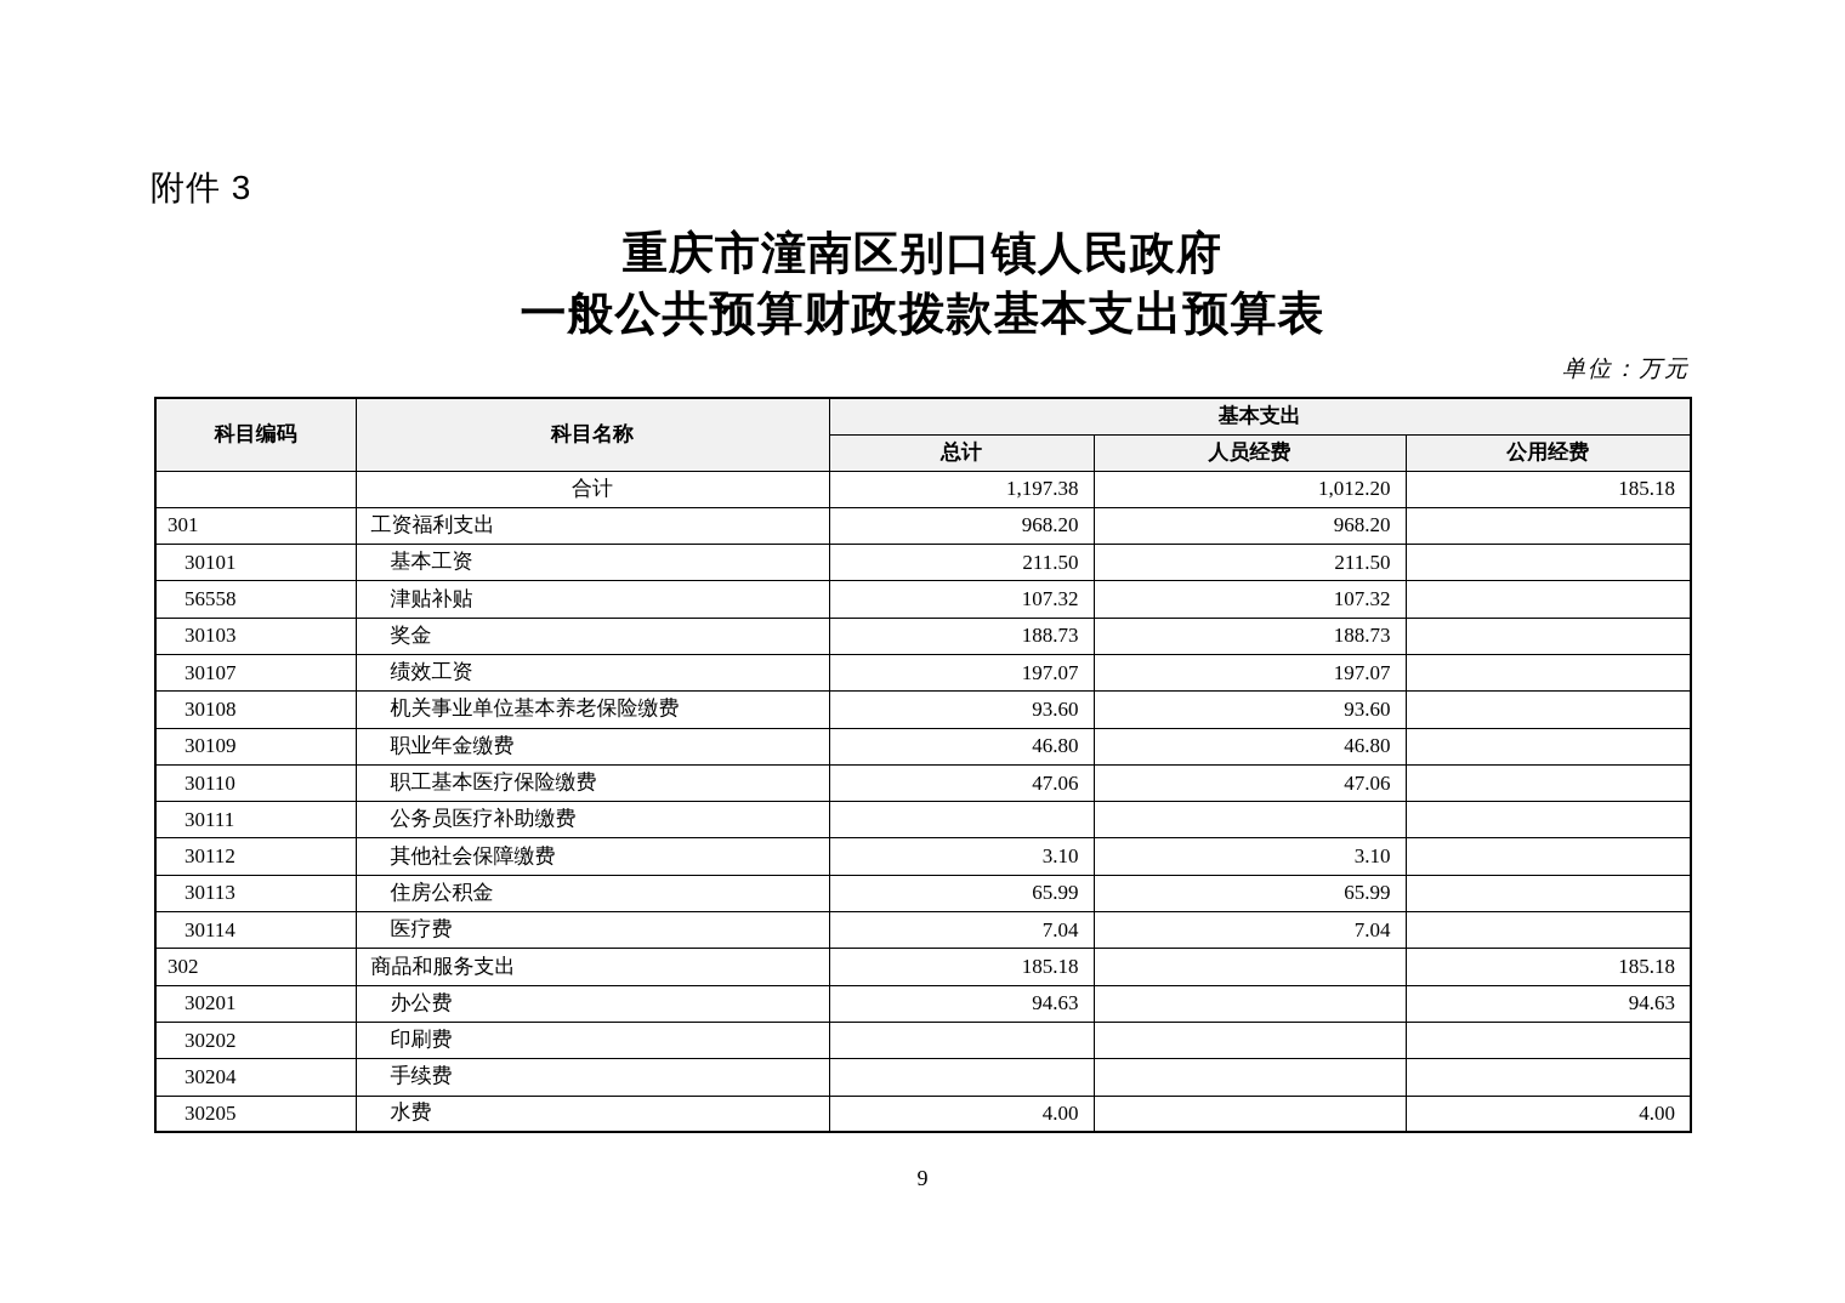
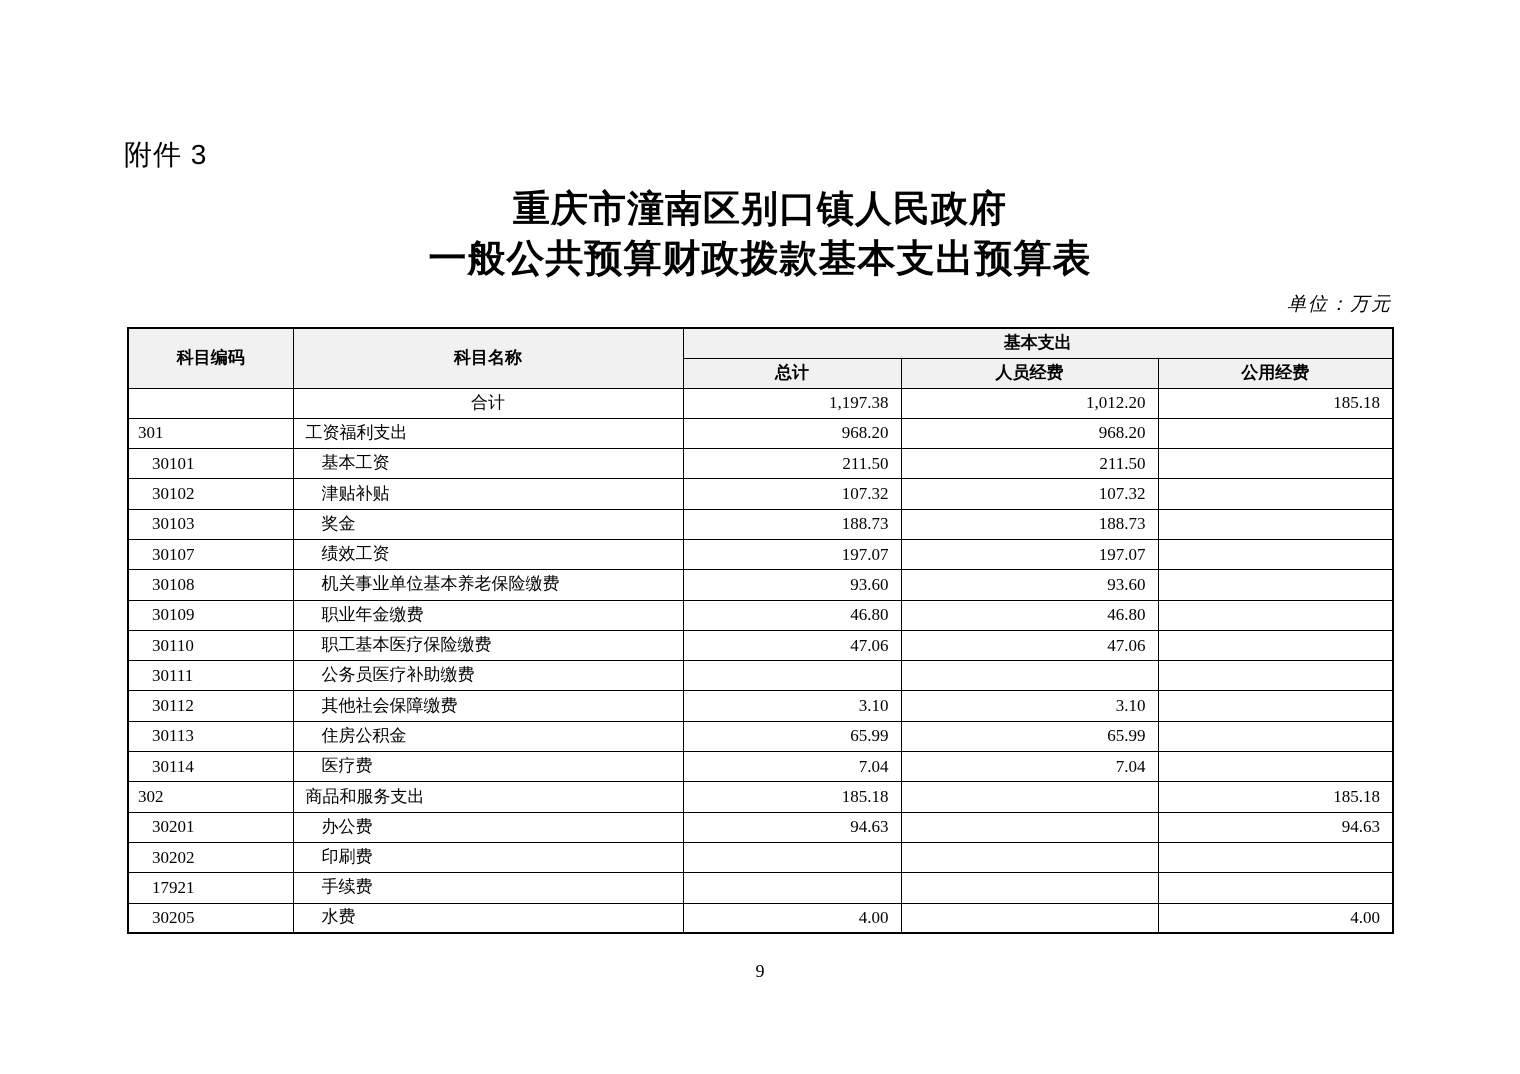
  附件 3
  重庆市潼南区别口镇人民政府
  一般公共预算财政拨款基本支出预算表
  单位：万元
  科目编码	科目名称	基本支出
  总计	人员经费	公用经费
  	合计	1,197.38	1,012.20	185.18
  301	工资福利支出	968.20	968.20
  30101	基本工资	211.50	211.50
- 56558	津贴补贴	107.32	107.32
+ 30102	津贴补贴	107.32	107.32
  30103	奖金	188.73	188.73
  30107	绩效工资	197.07	197.07
  30108	机关事业单位基本养老保险缴费	93.60	93.60
  30109	职业年金缴费	46.80	46.80
  30110	职工基本医疗保险缴费	47.06	47.06
  30111	公务员医疗补助缴费
  30112	其他社会保障缴费	3.10	3.10
  30113	住房公积金	65.99	65.99
  30114	医疗费	7.04	7.04
  302	商品和服务支出	185.18		185.18
  30201	办公费	94.63		94.63
  30202	印刷费
- 30204	手续费
+ 17921	手续费
  30205	水费	4.00		4.00
  9
